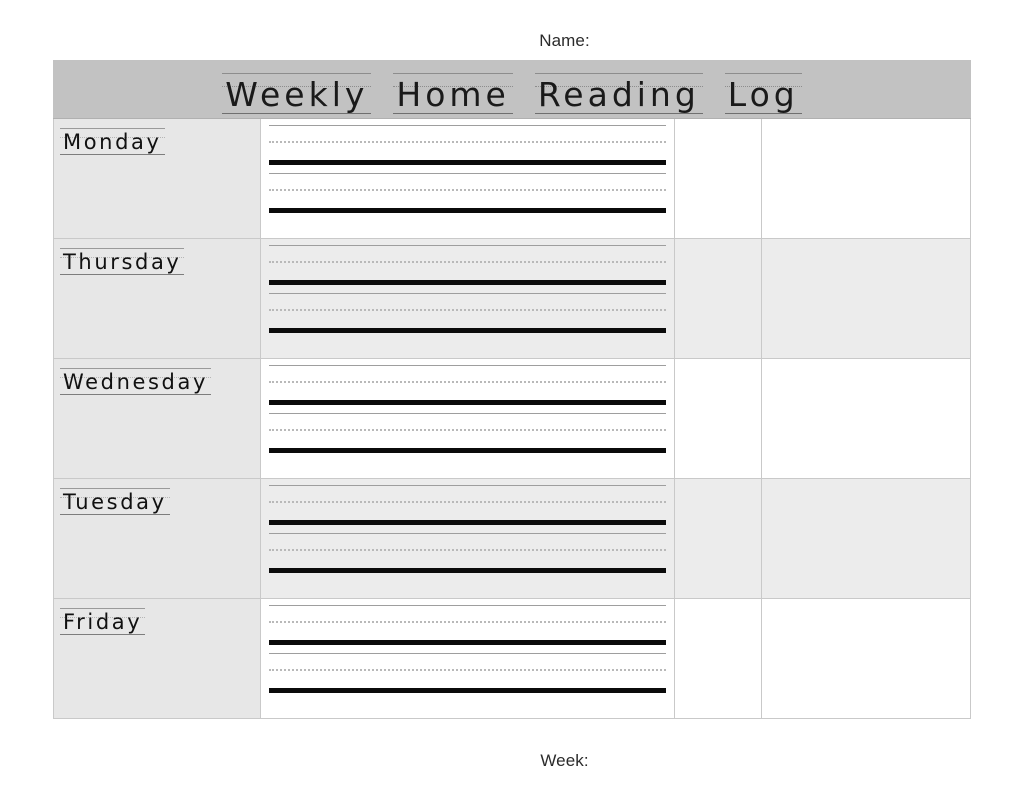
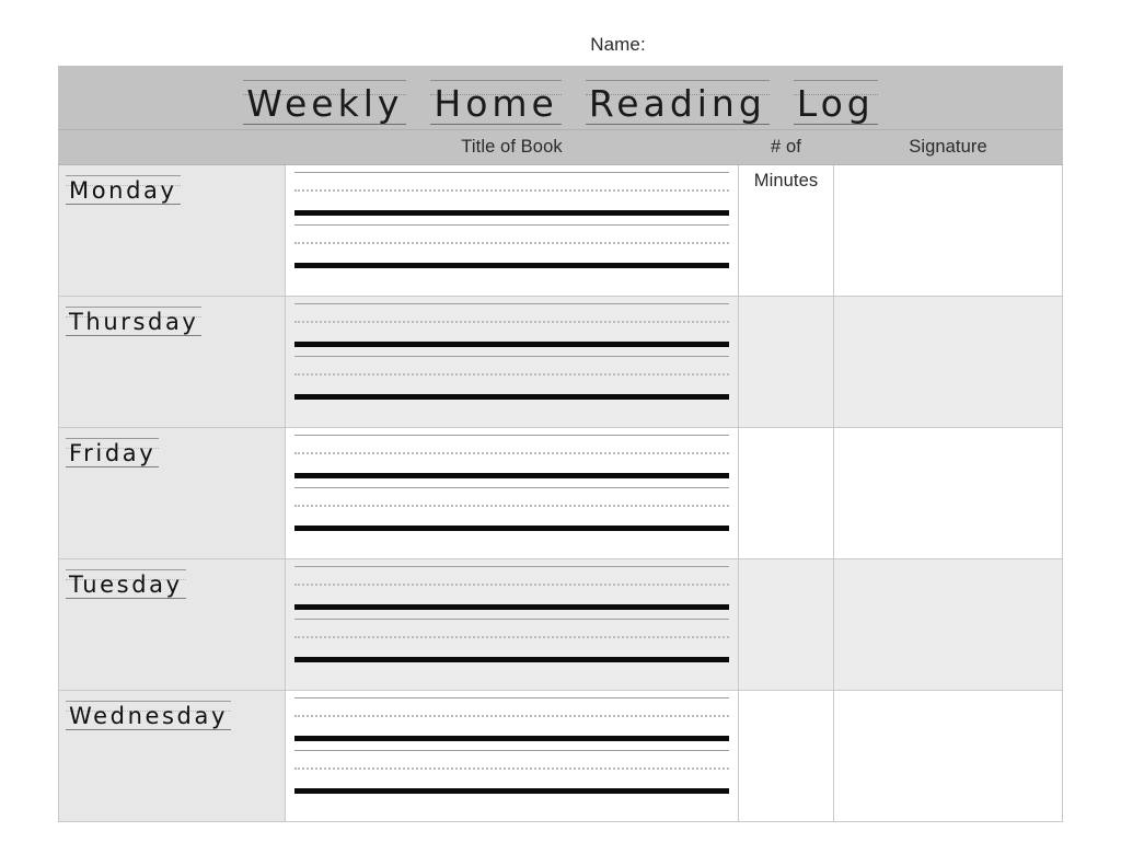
  Name:
  Weekly Home Reading Log
+ 	Title of Book	# of Minutes	Signature
  Monday
  Thursday
- Wednesday
+ Friday
  Tuesday
- Friday
+ Wednesday
- Week:
